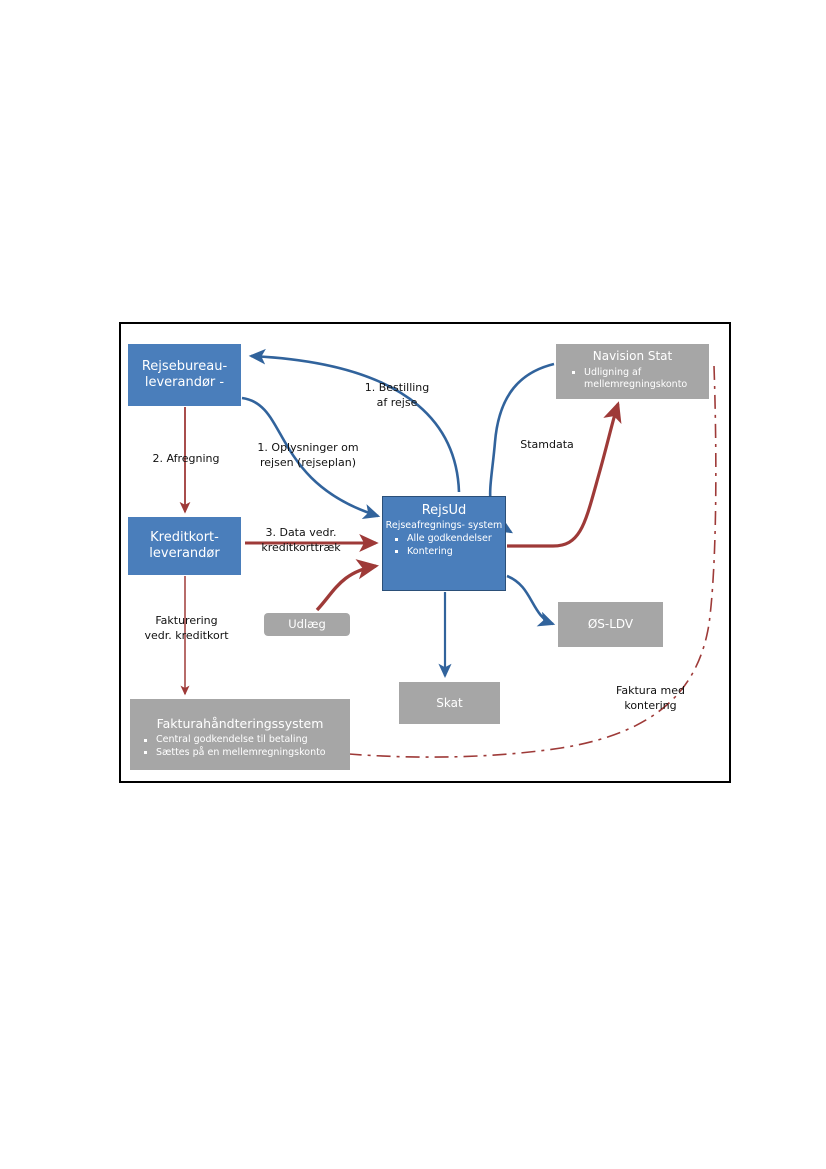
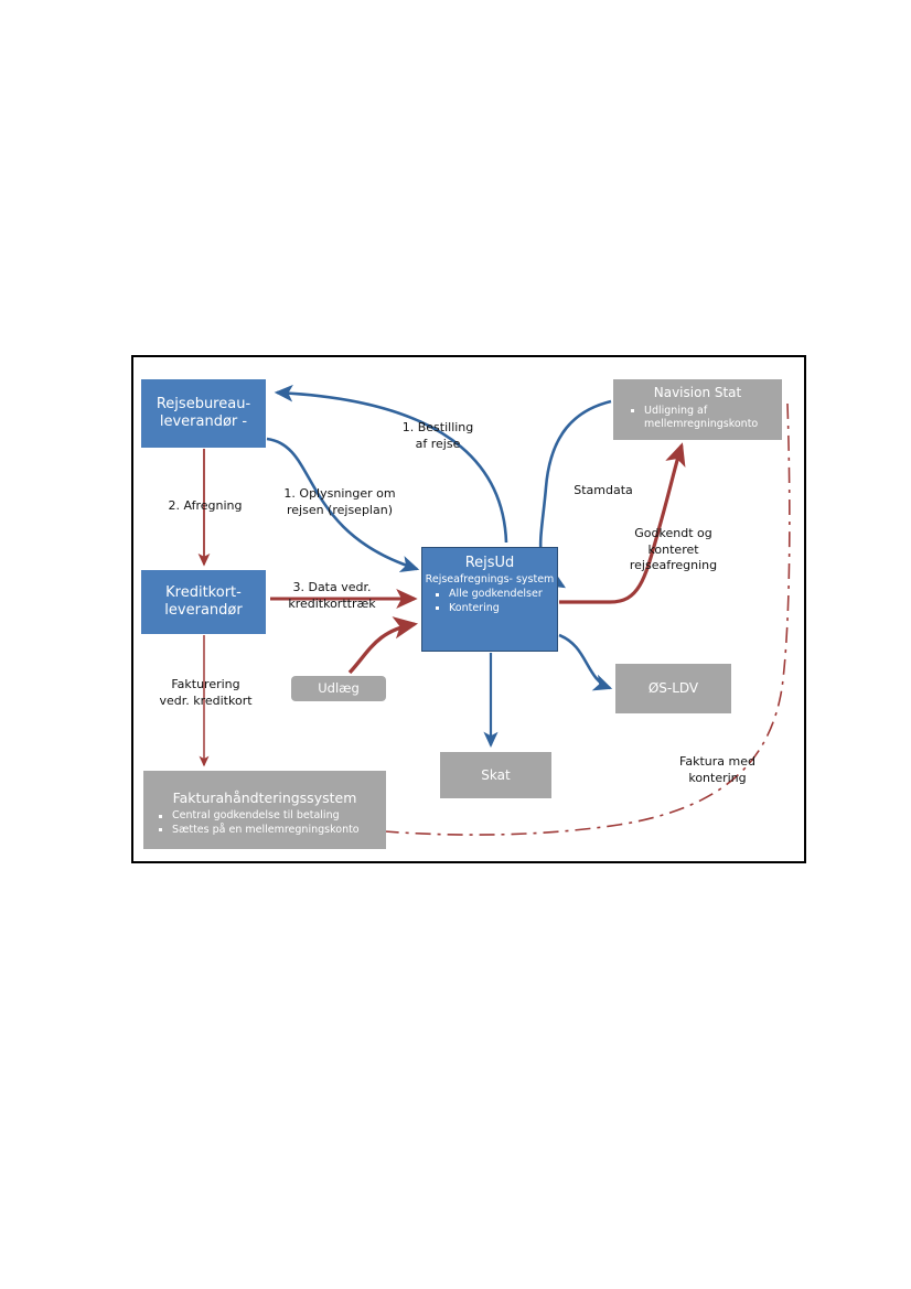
  Rejsebureau- leverandør -
  Kreditkort- leverandør
  RejsUd
  Rejseafregnings- system
  Alle godkendelser
  Kontering
  Navision Stat
  Udligning af mellemregningskonto
  ØS-LDV
  Skat
  Udlæg
  Fakturahåndteringssystem
  Central godkendelse til betaling
  Sættes på en mellemregningskonto
  1. Bestilling
  af rejse
  1. Oplysninger om
  rejsen (rejseplan)
  2. Afregning
  3. Data vedr.
  kreditkorttræk
  Fakturering
  vedr. kreditkort
  Stamdata
+ Godkendt og
+ konteret
+ rejseafregning
  Faktura med
  kontering
